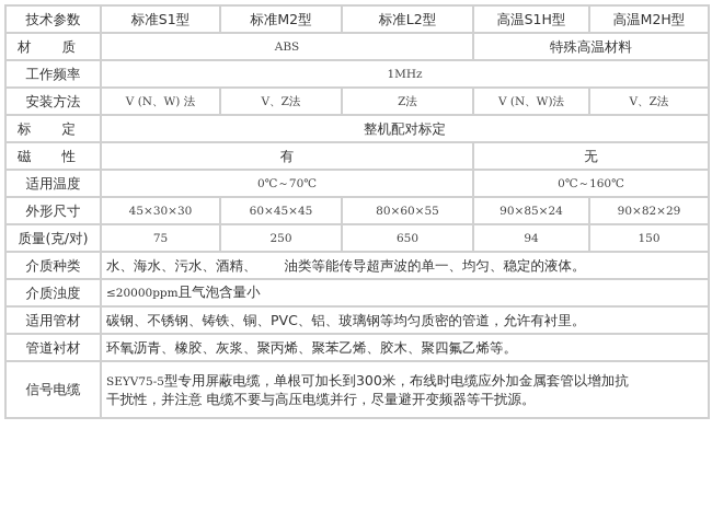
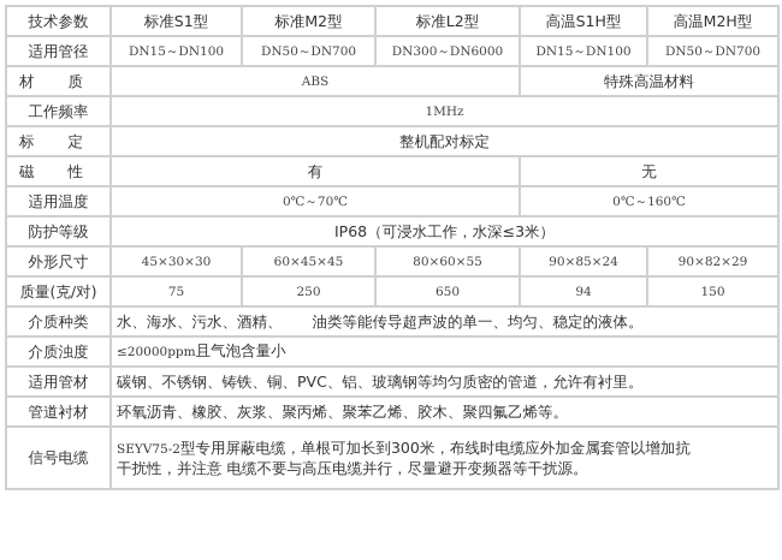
  技术参数	标准S1型	标准M2型	标准L2型	高温S1H型	高温M2H型
+ 适用管径	DN15～DN100	DN50～DN700	DN300～DN6000	DN15～DN100	DN50～DN700
  材 质	ABS	特殊高温材料
  工作频率	1MHz
- 安装方法	V (N、W) 法	V、Z法	Z法	V (N、W)法	V、Z法
  标 定	整机配对标定
  磁 性	有	无
  适用温度	0℃～70℃	0℃～160℃
+ 防护等级	IP68（可浸水工作，水深≤3米）
  外形尺寸	45×30×30	60×45×45	80×60×55	90×85×24	90×82×29
  质量(克/对)	75	250	650	94	150
  介质种类	水、海水、污水、酒精、 油类等能传导超声波的单一、均匀、稳定的液体。
  介质浊度	≤20000ppm且气泡含量小
  适用管材	碳钢、不锈钢、铸铁、铜、PVC、铝、玻璃钢等均匀质密的管道，允许有衬里。
  管道衬材	环氧沥青、橡胶、灰浆、聚丙烯、聚苯乙烯、胶木、聚四氟乙烯等。
- 信号电缆	SEYV75-5型专用屏蔽电缆，单根可加长到300米，布线时电缆应外加金属套管以增加抗 干扰性，并注意 电缆不要与高压电缆并行，尽量避开变频器等干扰源。
+ 信号电缆	SEYV75-2型专用屏蔽电缆，单根可加长到300米，布线时电缆应外加金属套管以增加抗 干扰性，并注意 电缆不要与高压电缆并行，尽量避开变频器等干扰源。
